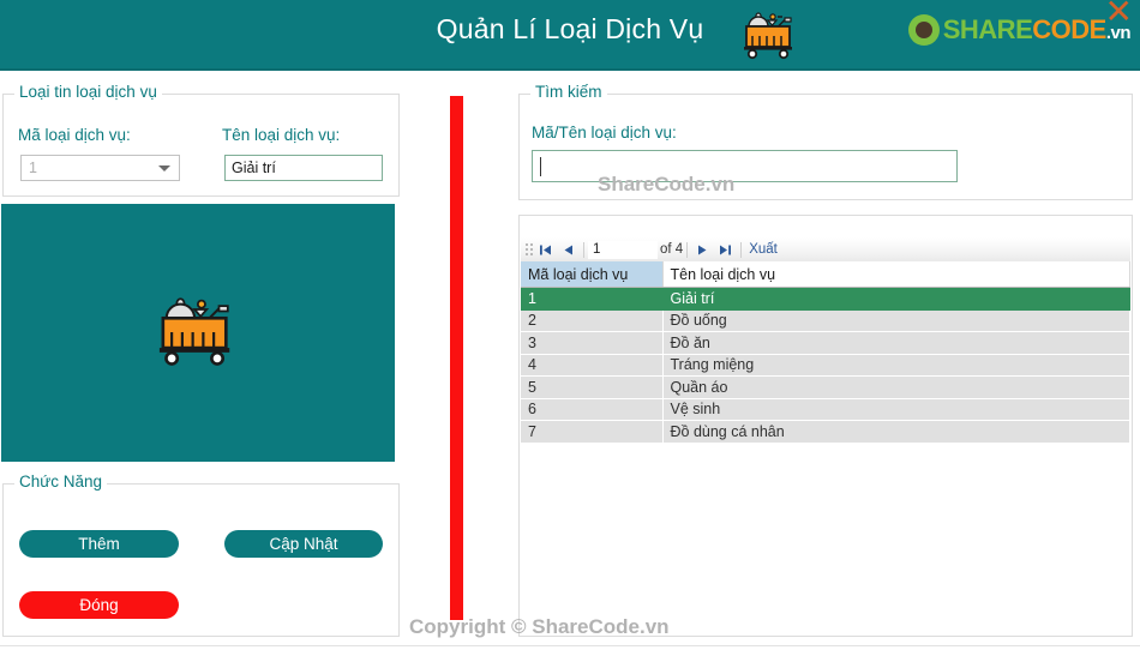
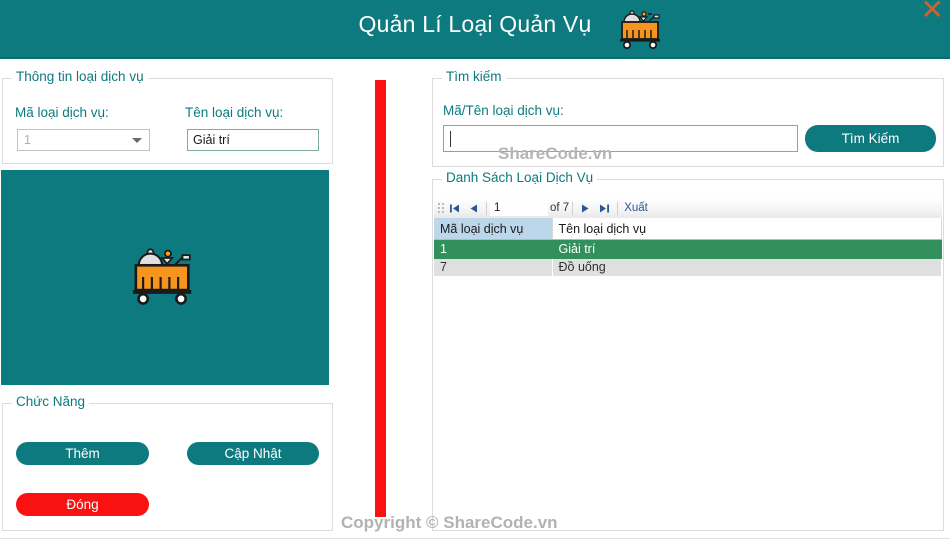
- Quản Lí Loại Dịch Vụ
+ Quản Lí Loại Quản Vụ
- SHARECODE.vn
  ✕
- Loại tin loại dịch vụ
+ Thông tin loại dịch vụ
  Mã loại dịch vụ:
  1
  Tên loại dịch vụ:
  Giải trí
  Chức Năng
  Thêm
  Cập Nhật
  Đóng
  Tìm kiếm
  Mã/Tên loại dịch vụ:
+ Tìm Kiếm
+ Danh Sách Loại Dịch Vụ
  1
- of 4
+ of 7
  Xuất
  Mã loại dịch vụ	Tên loại dịch vụ
  1	Giải trí
- 2	Đồ uống
+ 7	Đồ uống
- 3	Đồ ăn
- 4	Tráng miệng
- 5	Quần áo
- 6	Vệ sinh
- 7	Đồ dùng cá nhân
  ShareCode.vn
  Copyright © ShareCode.vn
